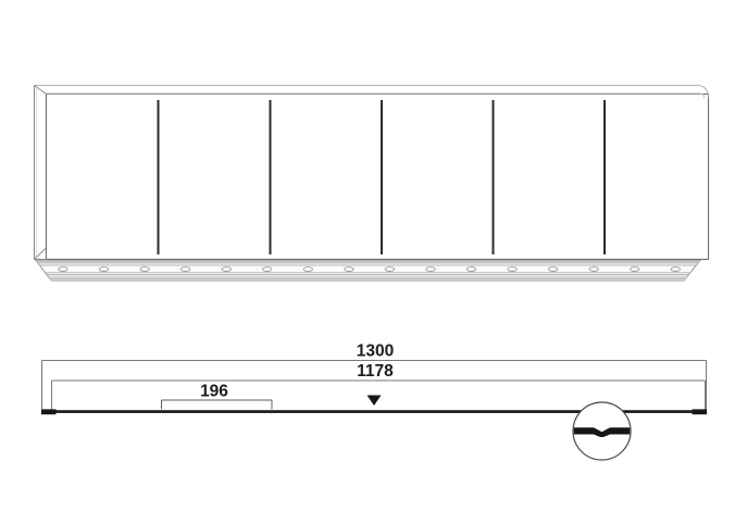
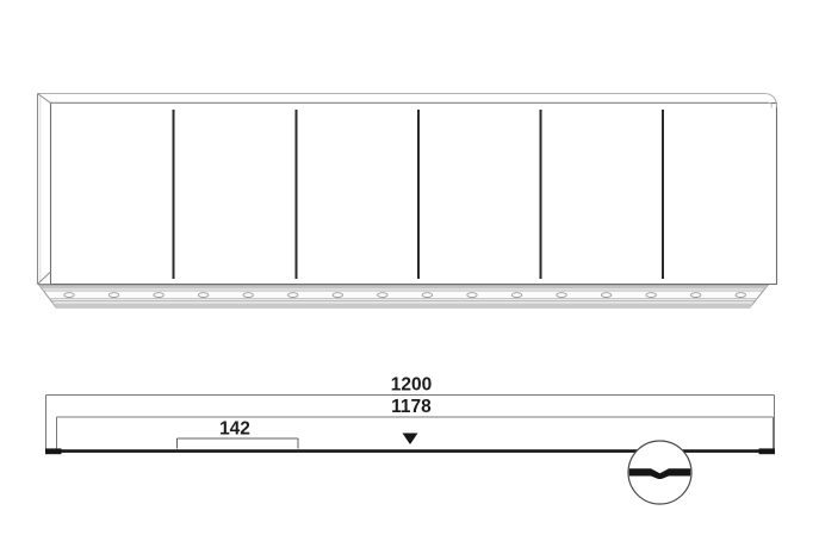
- 1300
+ 1200
  1178
- 196
+ 142
